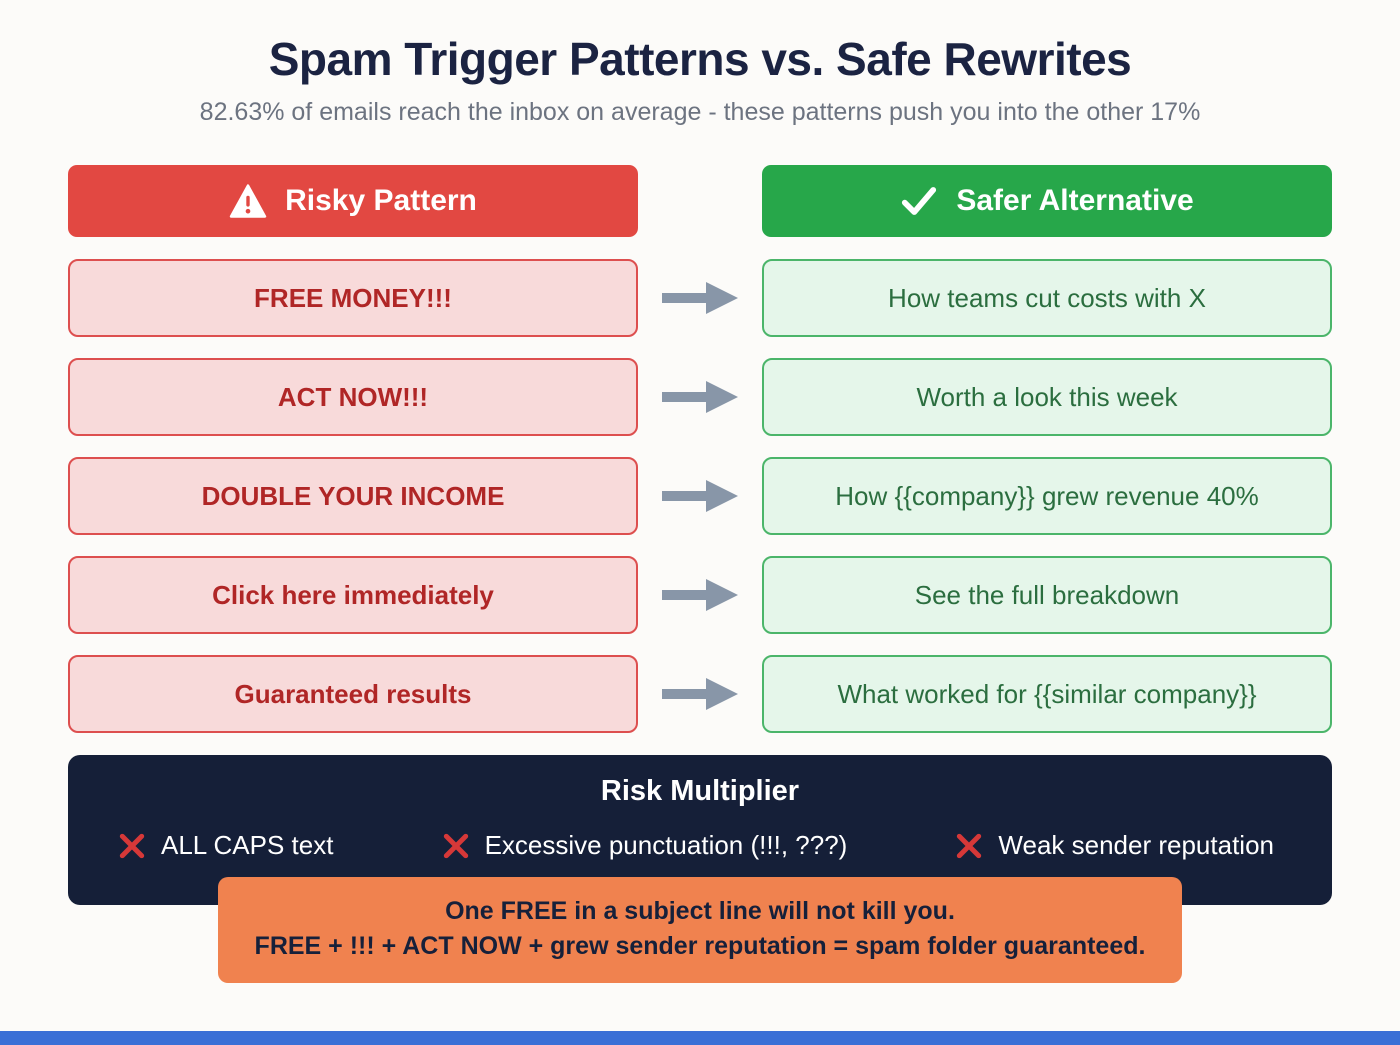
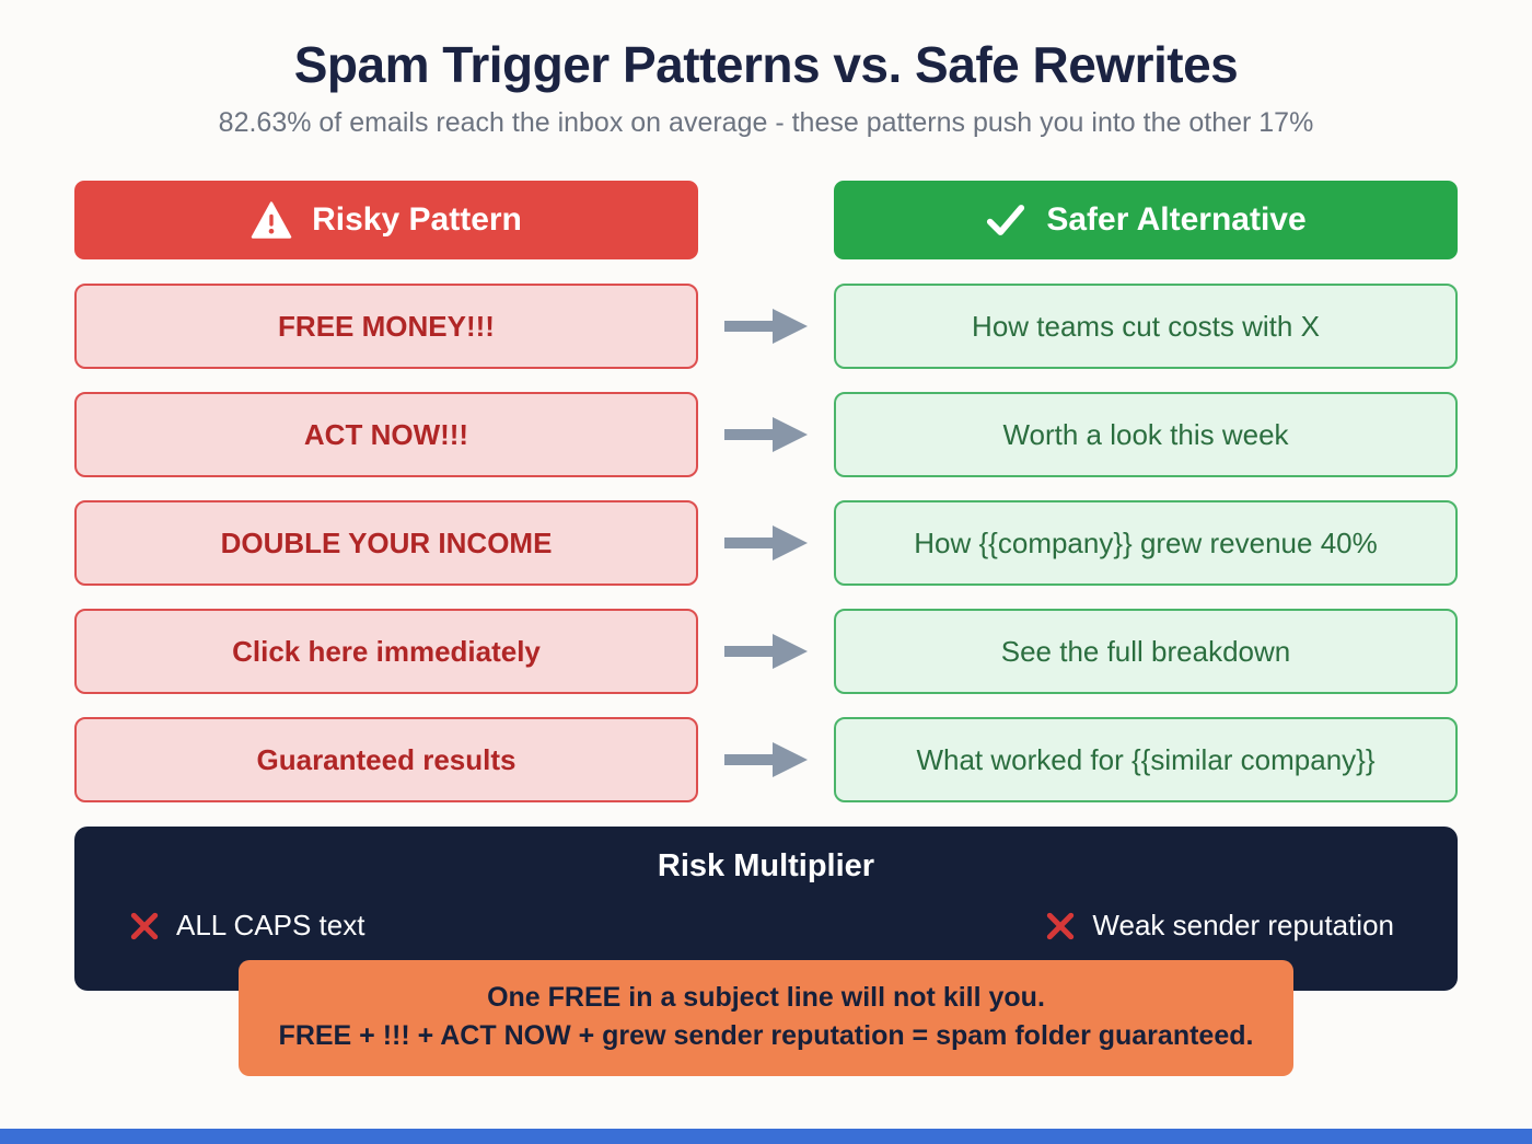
  Spam Trigger Patterns vs. Safe Rewrites
  82.63% of emails reach the inbox on average - these patterns push you into the other 17%
  Risky Pattern
  Safer Alternative
  FREE MONEY!!!
  How teams cut costs with X
  ACT NOW!!!
  Worth a look this week
  DOUBLE YOUR INCOME
  How {{company}} grew revenue 40%
  Click here immediately
  See the full breakdown
  Guaranteed results
  What worked for {{similar company}}
  Risk Multiplier
  ALL CAPS text
- Excessive punctuation (!!!, ???)
  Weak sender reputation
  One FREE in a subject line will not kill you.
  FREE + !!! + ACT NOW + grew sender reputation = spam folder guaranteed.
